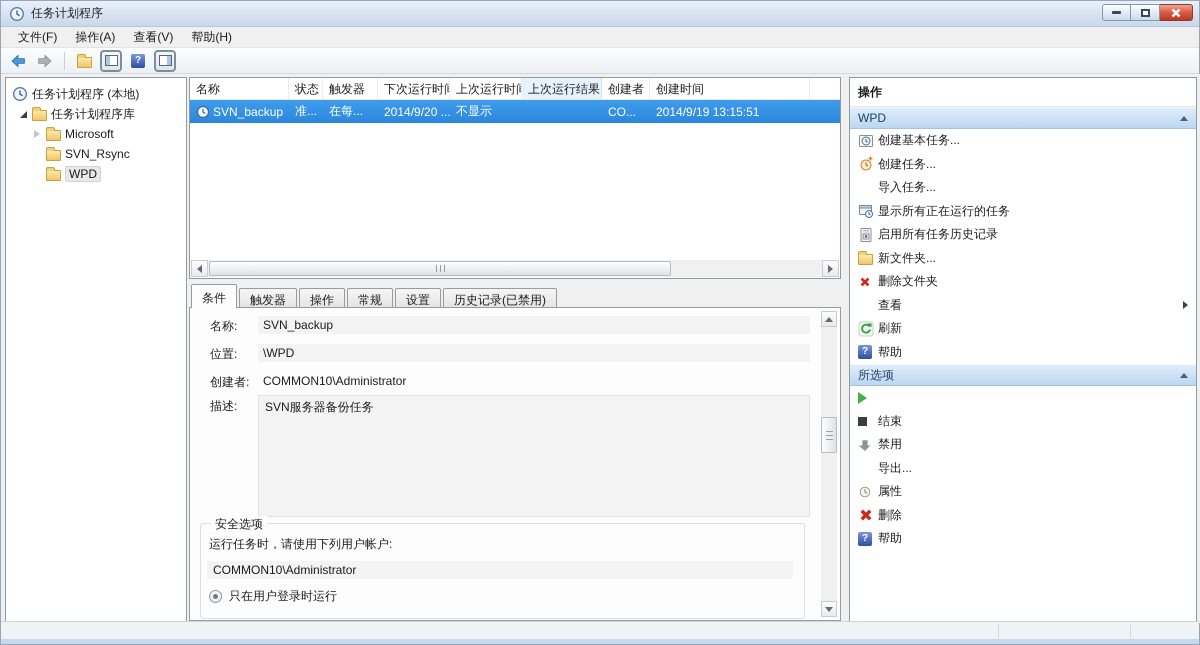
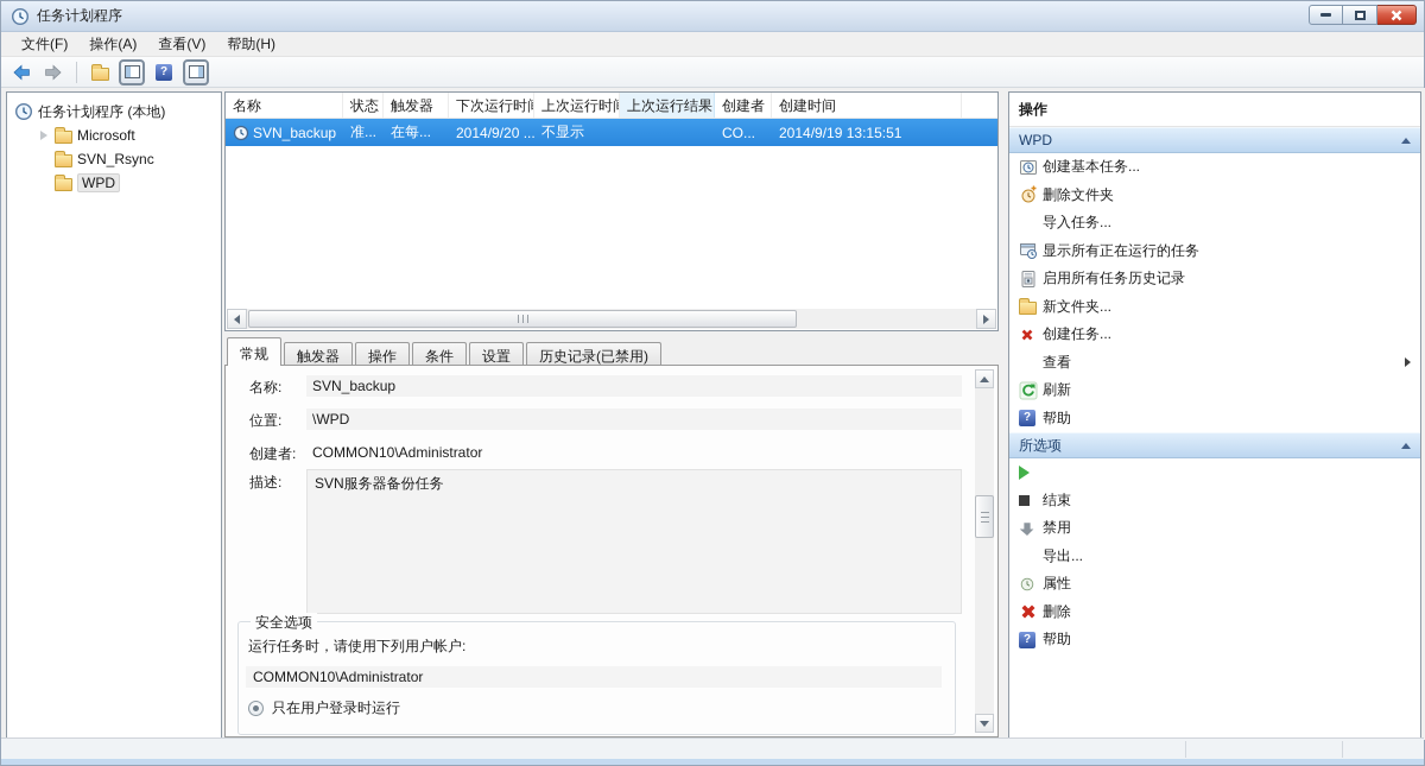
  任务计划程序
  文件(F)
  操作(A)
  查看(V)
  帮助(H)
  ?
  任务计划程序 (本地)
- 任务计划程序库
  Microsoft
  SVN_Rsync
  WPD
  名称
  状态
  触发器
  下次运行时
  上次运行时
  上次运行结果
  创建者
  创建时间
  SVN_backup
  准...
  在每...
  2014/9/20 ...
  不显示
  CO...
  2014/9/19 13:15:51
- 条件
+ 常规
  触发器
  操作
- 常规
+ 条件
  设置
  历史记录(已禁用)
  名称:
  SVN_backup
  位置:
  \WPD
  创建者:
  COMMON10\Administrator
  描述:
  SVN服务器备份任务
  安全选项
  运行任务时，请使用下列用户帐户:
  COMMON10\Administrator
  只在用户登录时运行
  操作
  WPD
  创建基本任务...
- 创建任务...
+ 删除文件夹
  导入任务...
  显示所有正在运行的任务
  启用所有任务历史记录
  新文件夹...
- 删除文件夹
+ 创建任务...
  查看
  刷新
  ?
  帮助
  所选项
  结束
  禁用
  导出...
  属性
  删除
  ?
  帮助
